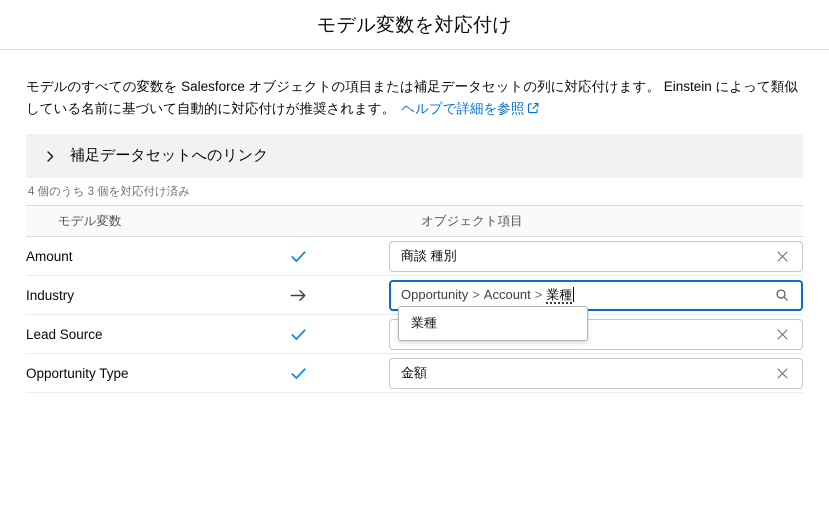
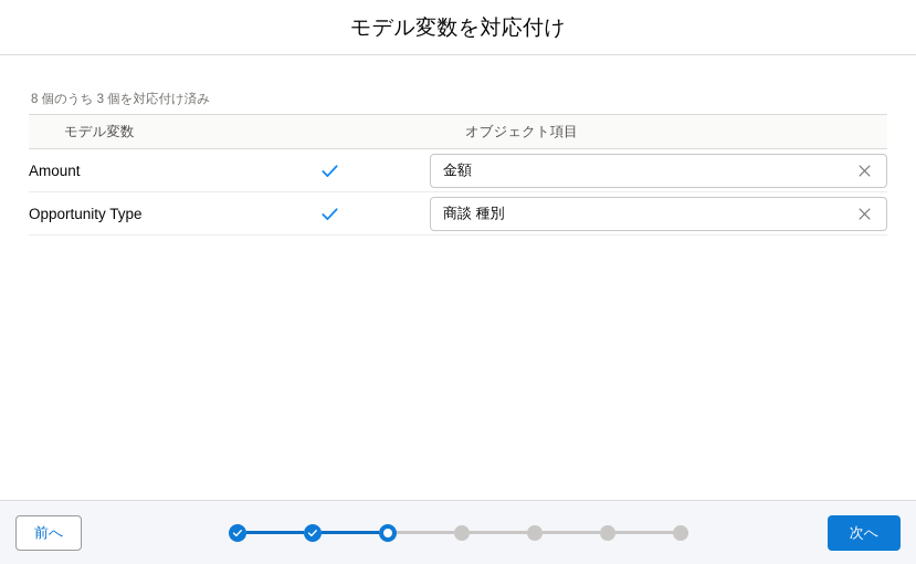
  モデル変数を対応付け
- モデルのすべての変数を Salesforce オブジェクトの項目または補足データセットの列に対応付けます。 Einstein によって類似している名前に基づいて自動的に対応付けが推奨されます。 ヘルプで詳細を参照
- 補足データセットへのリンク
- 4 個のうち 3 個を対応付け済み
+ 8 個のうち 3 個を対応付け済み
  モデル変数	オブジェクト項目
- Amount		商談 種別
+ Amount		金額
- Industry		Opportunity > Account > 業種 業種
- Lead Source
- Opportunity Type		金額
+ Opportunity Type		商談 種別
+ 前へ
+ 次へ
